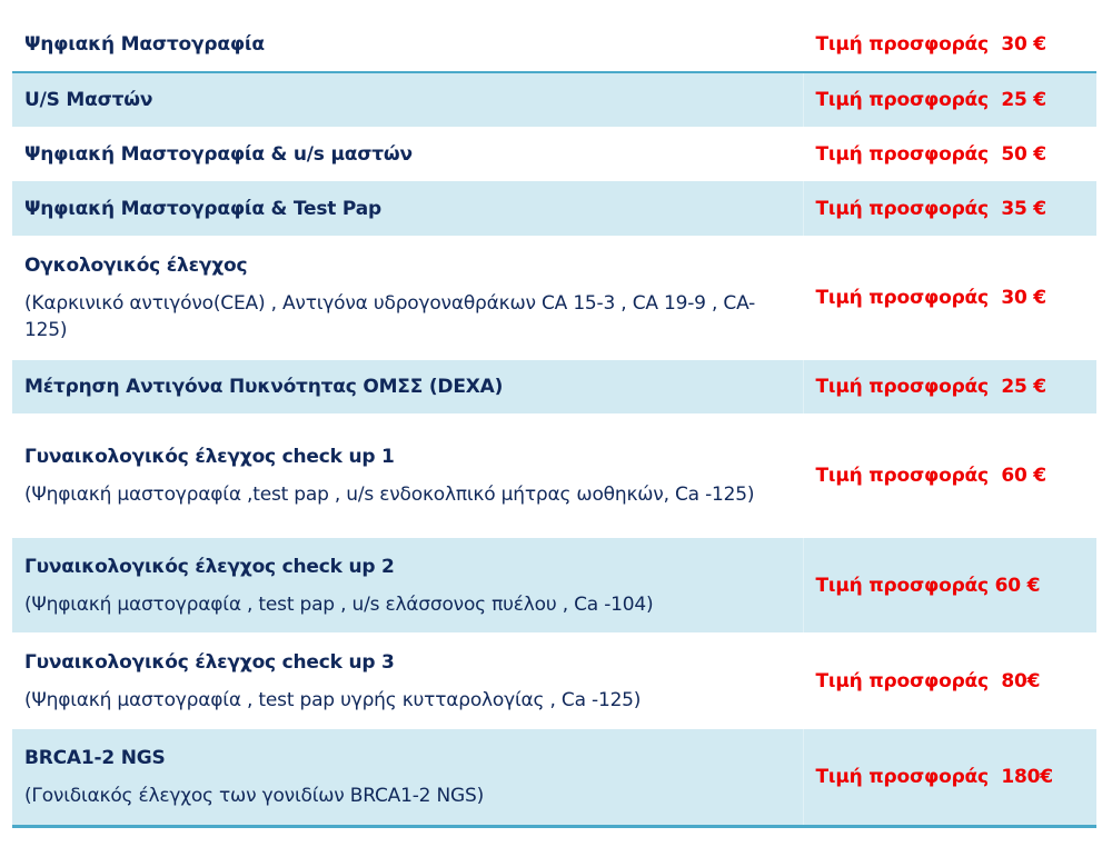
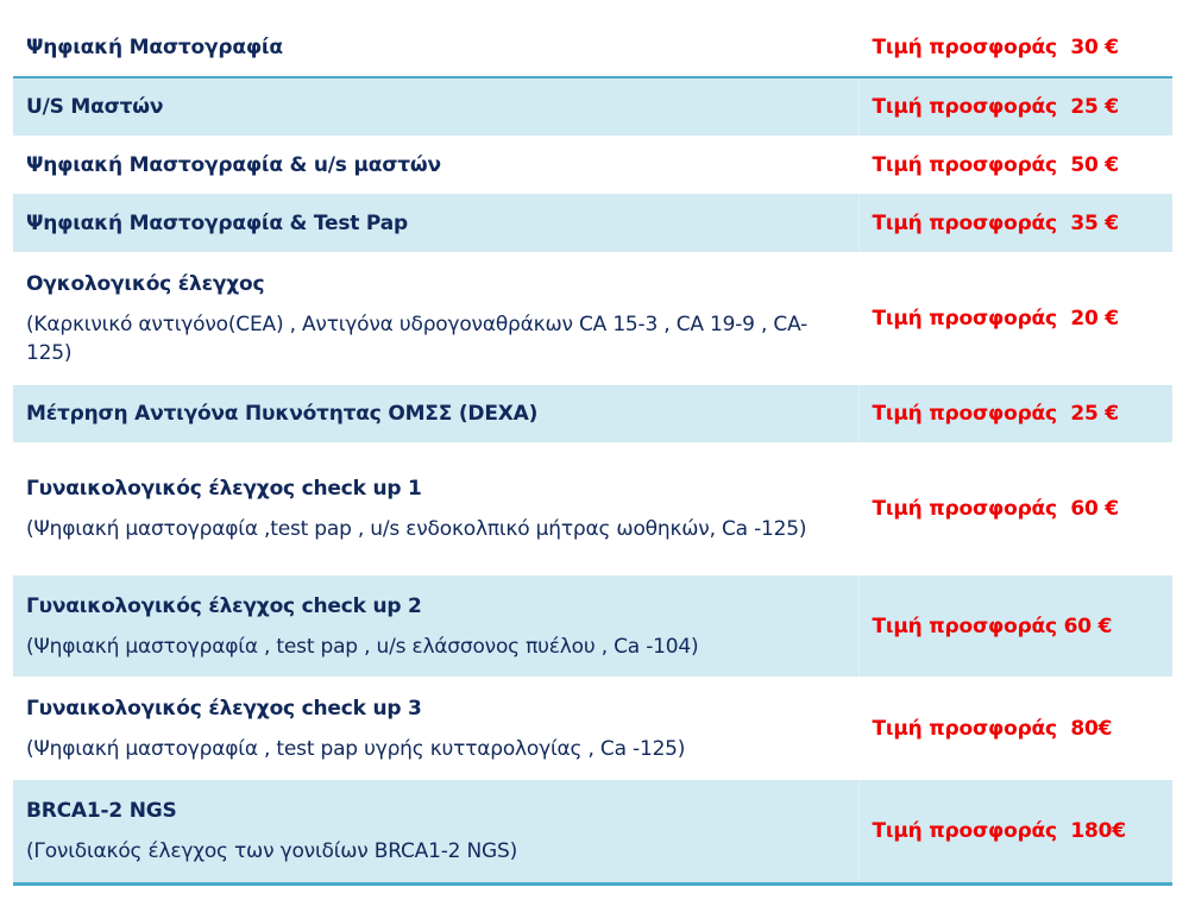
  Ψηφιακή Μαστογραφία	Τιμή προσφοράς 30 €
  U/S Μαστών	Τιμή προσφοράς 25 €
  Ψηφιακή Μαστογραφία & u/s μαστών	Τιμή προσφοράς 50 €
  Ψηφιακή Μαστογραφία & Test Pap	Τιμή προσφοράς 35 €
- Ογκολογικός έλεγχος (Καρκινικό αντιγόνο(CEA) , Αντιγόνα υδρογοναθράκων CA 15-3 , CA 19-9 , CA-125)	Τιμή προσφοράς 30 €
+ Ογκολογικός έλεγχος (Καρκινικό αντιγόνο(CEA) , Αντιγόνα υδρογοναθράκων CA 15-3 , CA 19-9 , CA-125)	Τιμή προσφοράς 20 €
  Μέτρηση Αντιγόνα Πυκνότητας ΟΜΣΣ (DEXA)	Τιμή προσφοράς 25 €
  Γυναικολογικός έλεγχος check up 1 (Ψηφιακή μαστογραφία ,test pap , u/s ενδοκολπικό μήτρας ωοθηκών, Ca -125)	Τιμή προσφοράς 60 €
  Γυναικολογικός έλεγχος check up 2 (Ψηφιακή μαστογραφία , test pap , u/s ελάσσονος πυέλου , Ca -104)	Τιμή προσφοράς 60 €
  Γυναικολογικός έλεγχος check up 3 (Ψηφιακή μαστογραφία , test pap υγρής κυτταρολογίας , Ca -125)	Τιμή προσφοράς 80€
  BRCA1-2 NGS (Γονιδιακός έλεγχος των γονιδίων BRCA1-2 NGS)	Τιμή προσφοράς 180€
